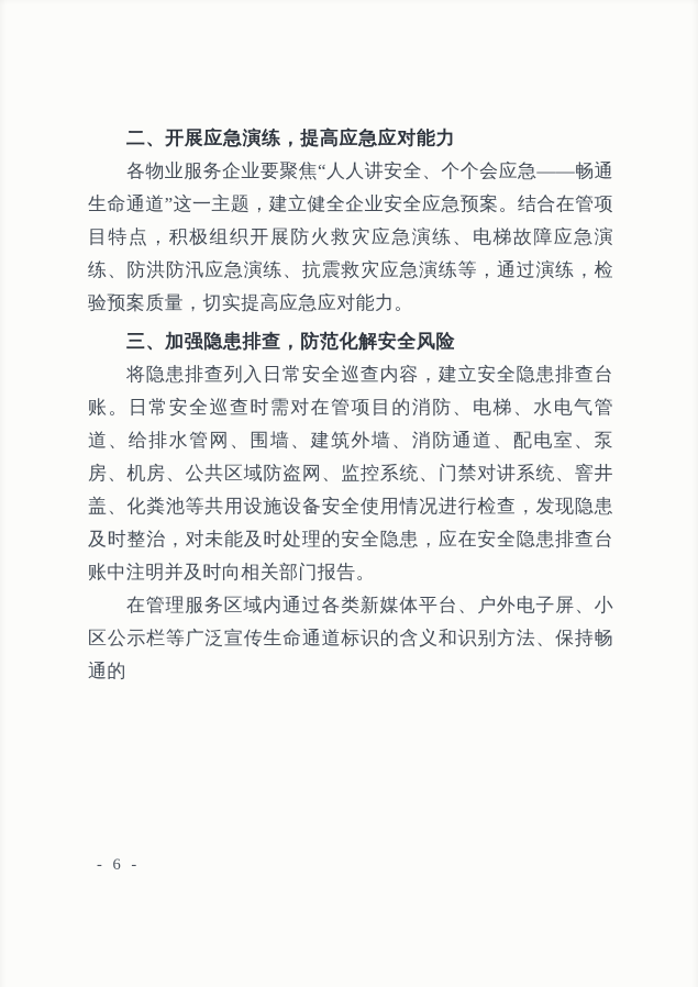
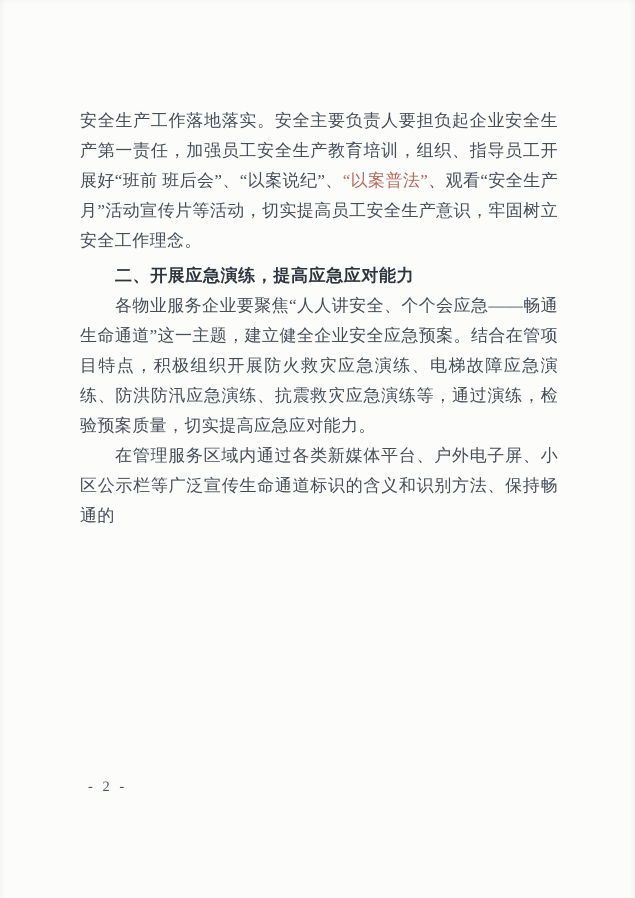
+ 安全生产工作落地落实。安全主要负责人要担负起企业安全生产第一责任，加强员工安全生产教育培训，组织、指导员工开展好“班前 班后会”、“以案说纪”、“以案普法”、观看“安全生产月”活动宣传片等活动，切实提高员工安全生产意识，牢固树立安全工作理念。
  二、开展应急演练，提高应急应对能力
  各物业服务企业要聚焦“人人讲安全、个个会应急——畅通生命通道”这一主题，建立健全企业安全应急预案。结合在管项目特点，积极组织开展防火救灾应急演练、电梯故障应急演练、防洪防汛应急演练、抗震救灾应急演练等，通过演练，检验预案质量，切实提高应急应对能力。
- 三、加强隐患排查，防范化解安全风险
- 将隐患排查列入日常安全巡查内容，建立安全隐患排查台账。日常安全巡查时需对在管项目的消防、电梯、水电气管道、给排水管网、围墙、建筑外墙、消防通道、配电室、泵房、机房、公共区域防盗网、监控系统、门禁对讲系统、窨井盖、化粪池等共用设施设备安全使用情况进行检查，发现隐患及时整治，对未能及时处理的安全隐患，应在安全隐患排查台账中注明并及时向相关部门报告。
  在管理服务区域内通过各类新媒体平台、户外电子屏、小区公示栏等广泛宣传生命通道标识的含义和识别方法、保持畅通的
- - 6 -
+ - 2 -
